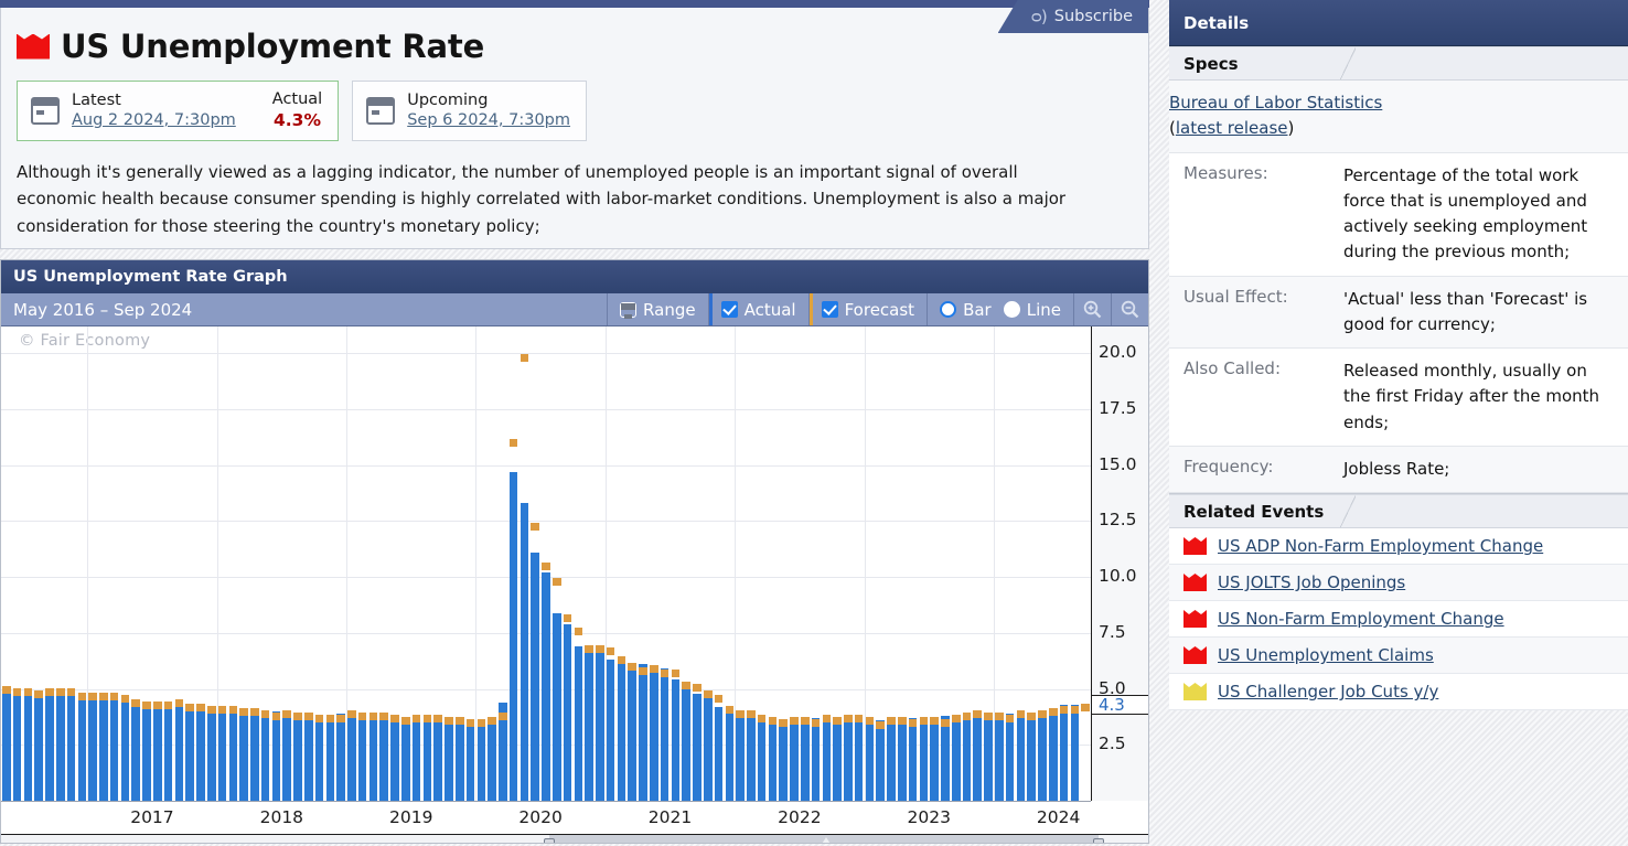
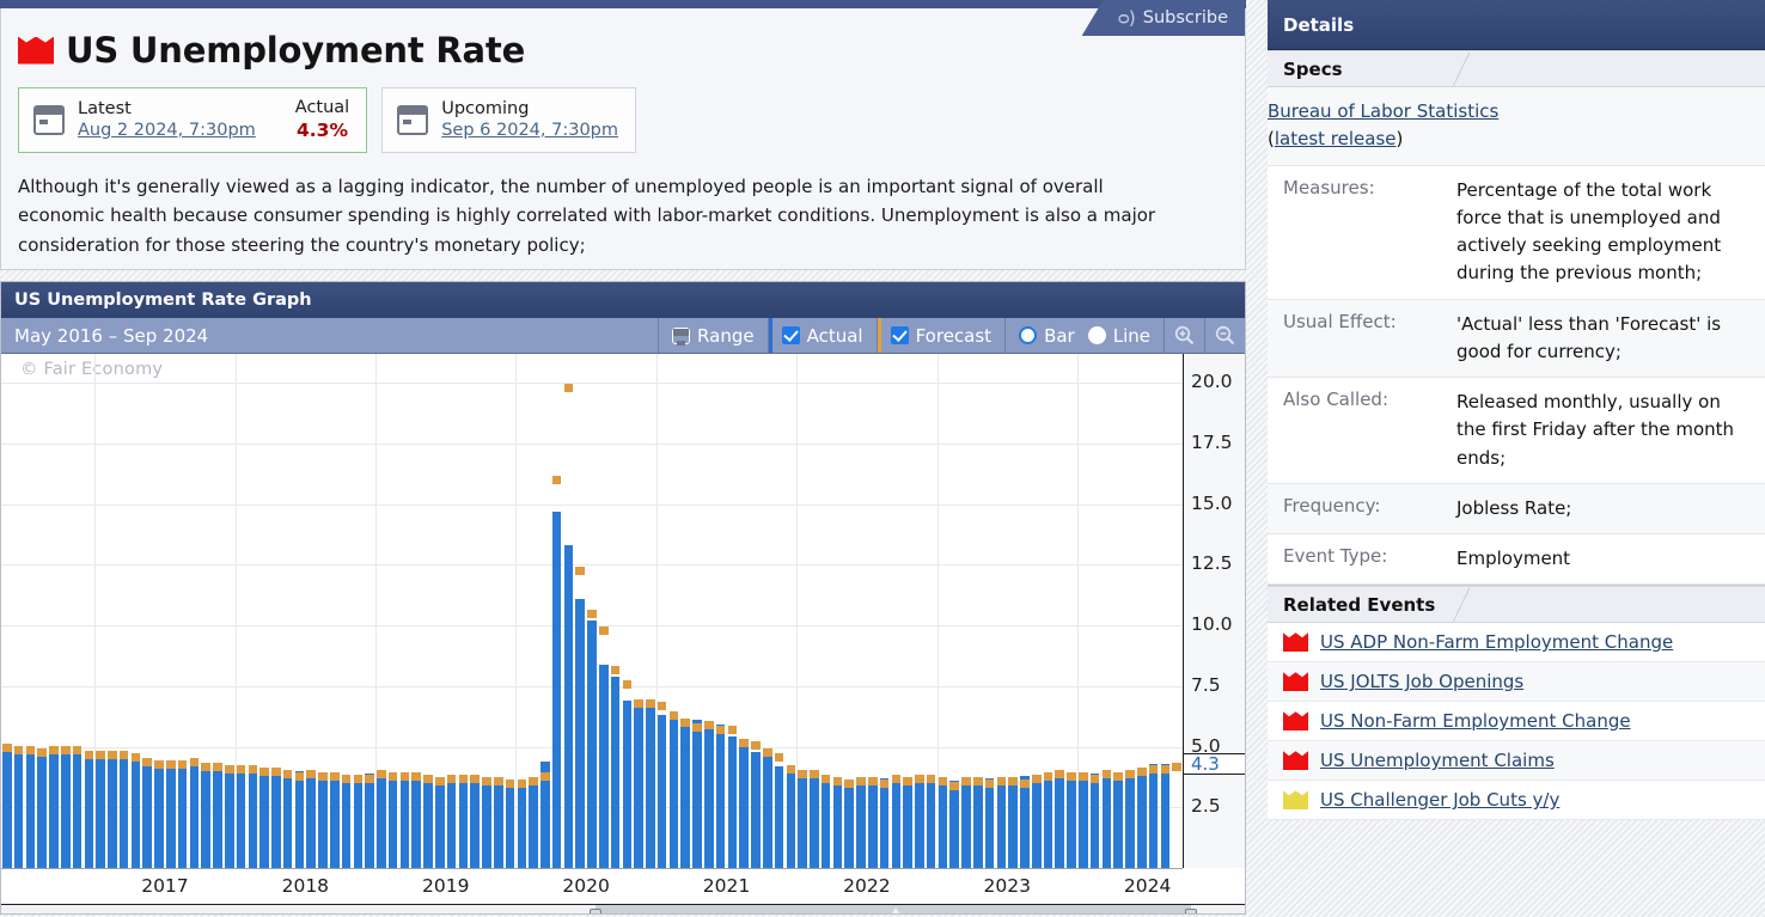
  ᴑ)
  Subscribe
  US Unemployment Rate
  Latest
  Aug 2 2024, 7:30pm
  Actual
  4.3%
  Upcoming
  Sep 6 2024, 7:30pm
  Although it's generally viewed as a lagging indicator, the number of unemployed people is an important signal of overall economic health because consumer spending is highly correlated with labor-market conditions. Unemployment is also a major consideration for those steering the country's monetary policy;
  US Unemployment Rate Graph
  May 2016 – Sep 2024
  Range
  Actual
  Forecast
  Bar
  Line
  © Fair Economy
  2.5
  5.0
  7.5
  10.0
  12.5
  15.0
  17.5
  20.0
  4.3
  2017
  2018
  2019
  2020
  2021
  2022
  2023
  2024
  Details
  Specs
  Bureau of Labor Statistics
  (latest release)
  Measures:
  Percentage of the total work force that is unemployed and actively seeking employment during the previous month;
  Usual Effect:
  'Actual' less than 'Forecast' is good for currency;
  Also Called:
  Released monthly, usually on the first Friday after the month ends;
  Frequency:
  Jobless Rate;
+ Event Type:
+ Employment
  Related Events
  US ADP Non-Farm Employment Change
  US JOLTS Job Openings
  US Non-Farm Employment Change
  US Unemployment Claims
  US Challenger Job Cuts y/y
